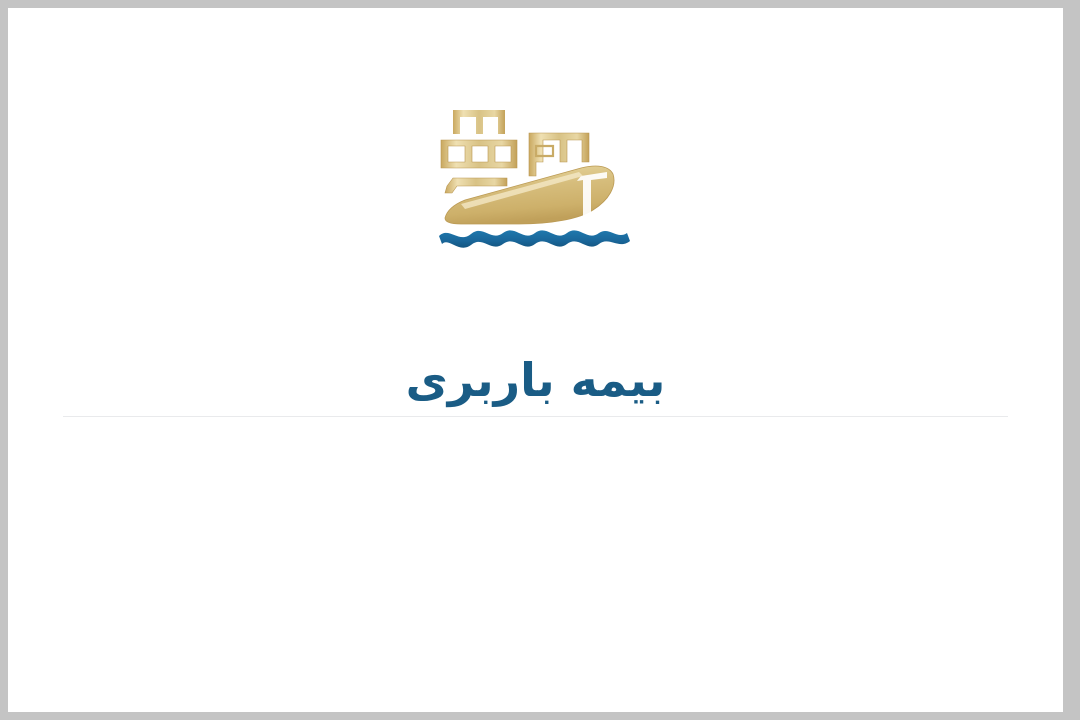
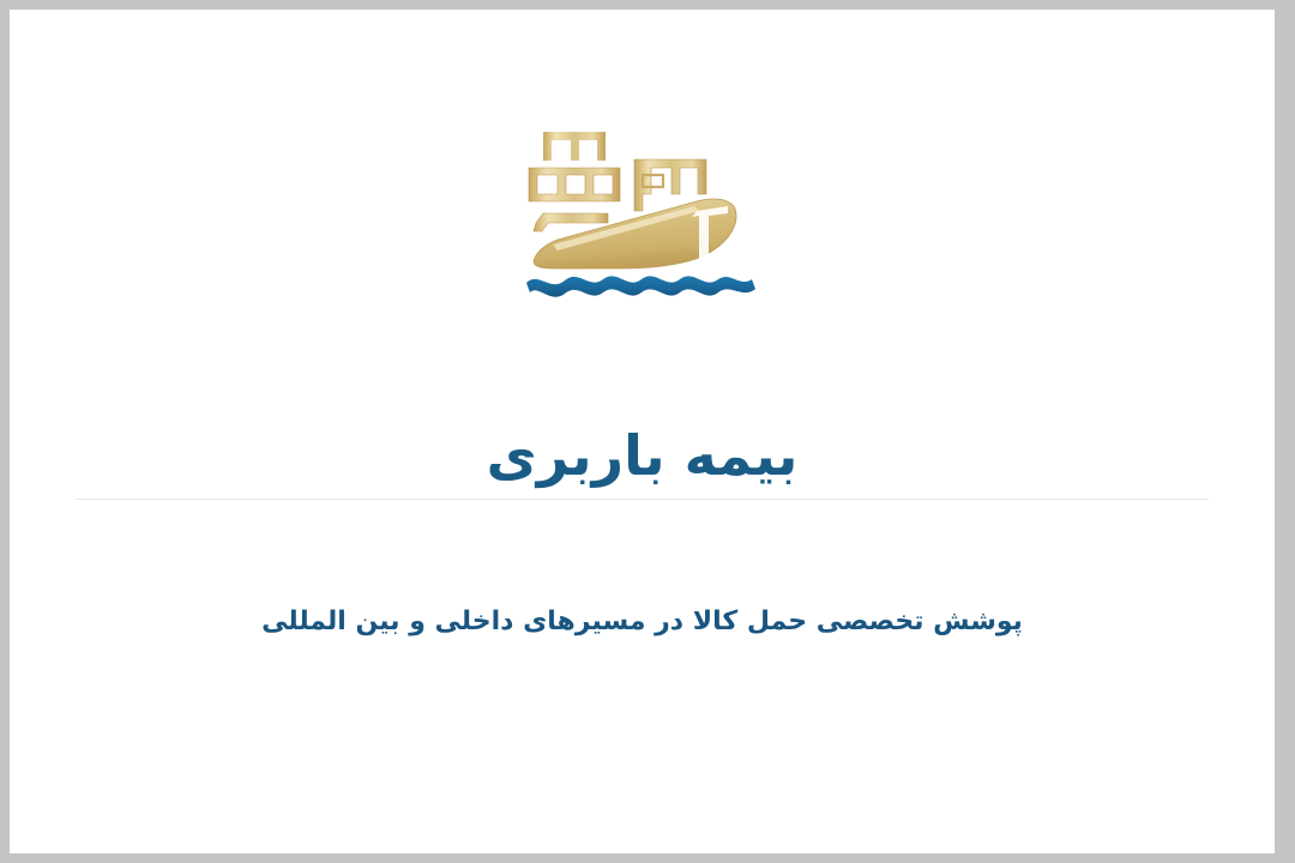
  بیمه باربری
+ پوشش تخصصی حمل کالا در مسیرهای داخلی و بین المللی
